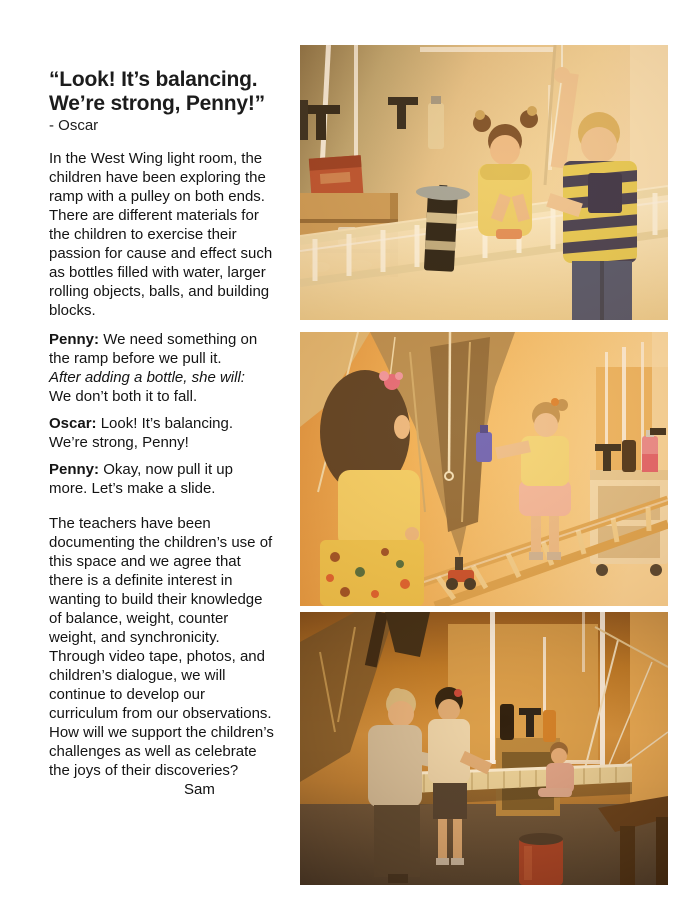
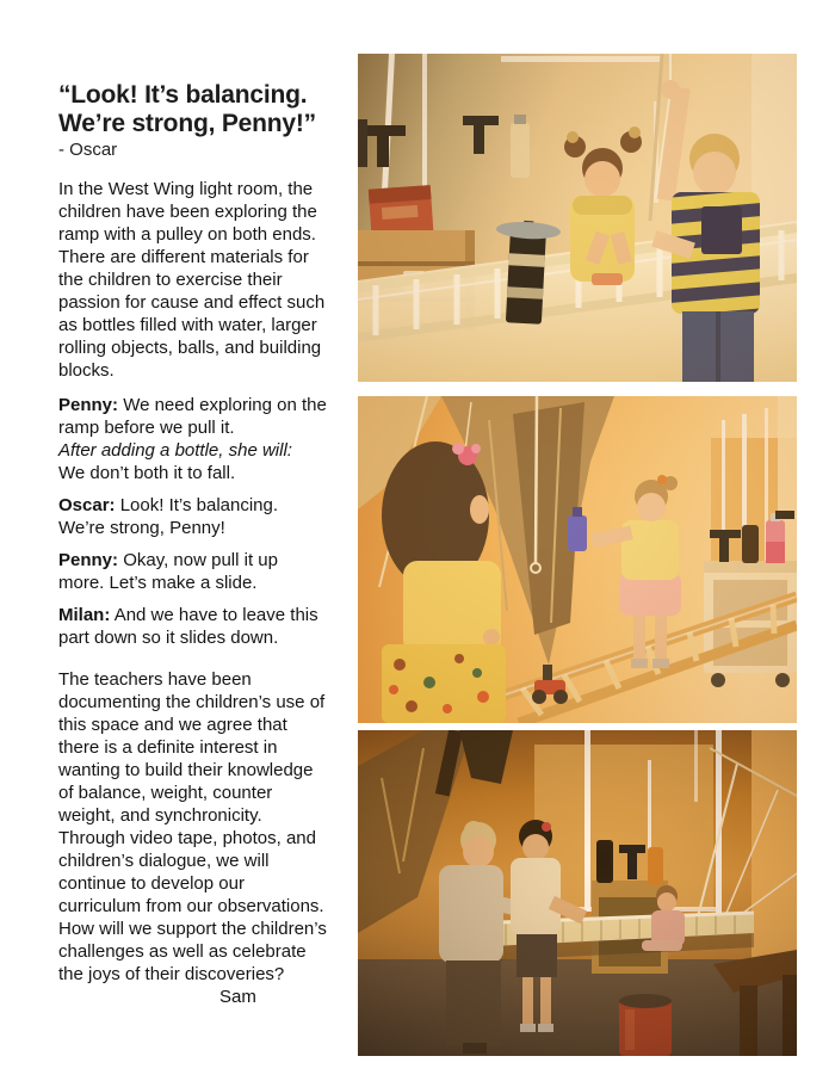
  “Look! It’s balancing.
  We’re strong, Penny!”
  - Oscar
  In the West Wing light room, the children have been exploring the ramp with a pulley on both ends. There are different materials for the children to exercise their passion for cause and effect such as bottles filled with water, larger rolling objects, balls, and building blocks.
- Penny: We need something on the ramp before we pull it.
+ Penny: We need exploring on the ramp before we pull it.
  After adding a bottle, she will:
  We don’t both it to fall.
  Oscar: Look! It’s balancing. We’re strong, Penny!
  Penny: Okay, now pull it up more. Let’s make a slide.
+ Milan: And we have to leave this part down so it slides down.
  The teachers have been documenting the children’s use of this space and we agree that there is a definite interest in wanting to build their knowledge of balance, weight, counter weight, and synchronicity. Through video tape, photos, and children’s dialogue, we will continue to develop our curriculum from our observations. How will we support the children’s challenges as well as celebrate the joys of their discoveries?
  Sam
